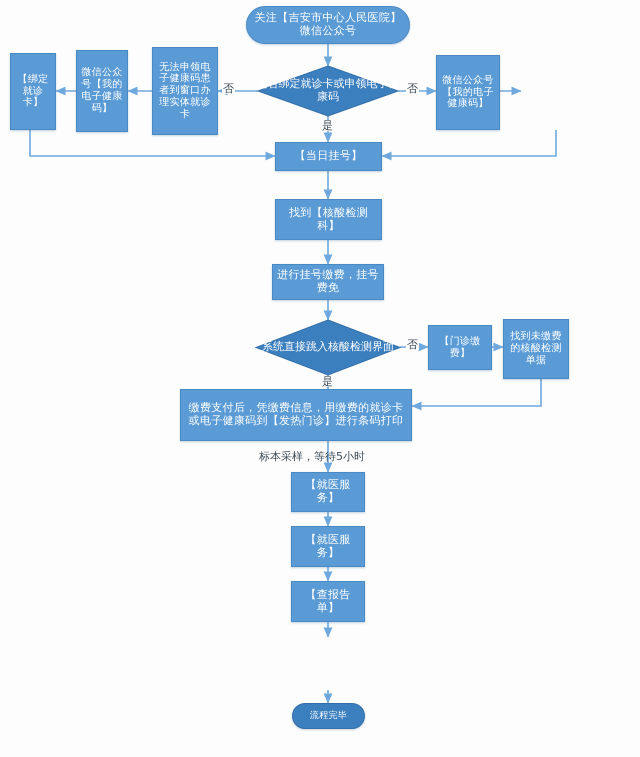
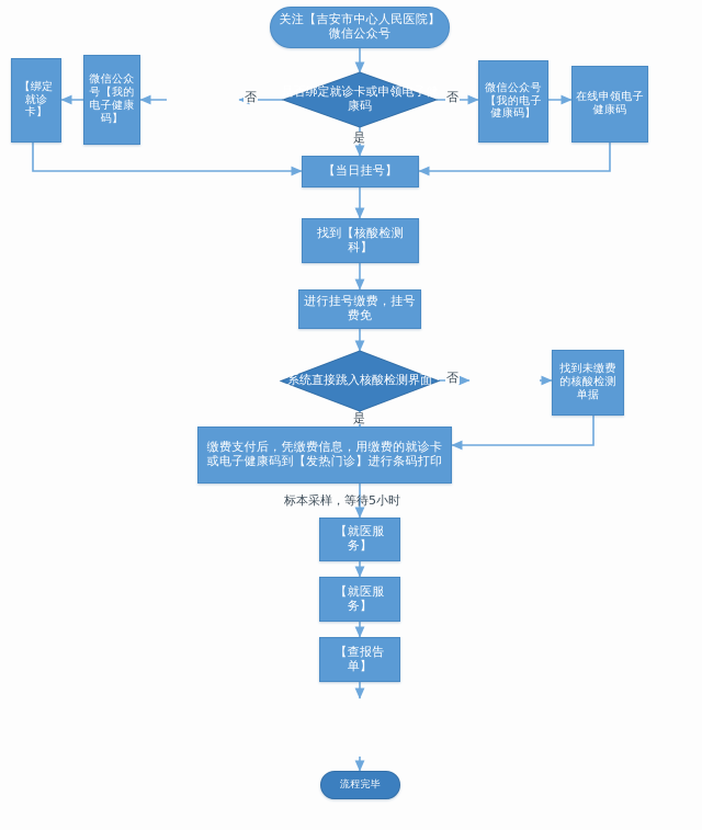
  关注【吉安市中心人民医院】微信公众号
  是否绑定就诊卡或申领电子健康码
- 无法申领电子健康码患者到窗口办理实体就诊卡
  微信公众号【我的电子健康码】
  【绑定就诊卡】
  微信公众号【我的电子健康码】
+ 在线申领电子健康码
  【当日挂号】
  找到【核酸检测科】
  进行挂号缴费，挂号费免
  系统直接跳入核酸检测界面
- 【门诊缴费】
  找到未缴费的核酸检测单据
  缴费支付后，凭缴费信息，用缴费的就诊卡或电子健康码到【发热门诊】进行条码打印
  标本采样，等待5小时
  【就医服务】
  【就医服务】
  【查报告单】
  流程完毕
  否
  否
  是
  否
  是
